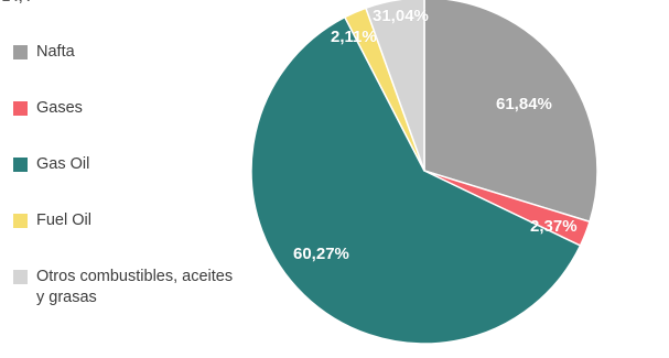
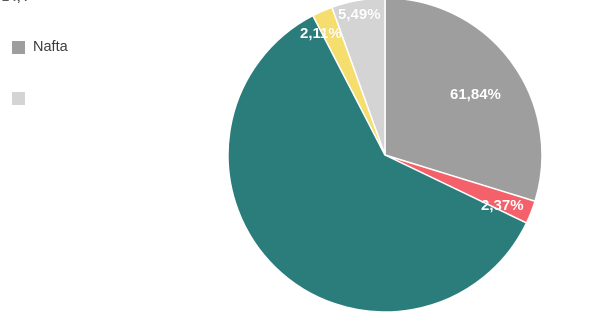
  Nafta
- Gases
- Gas Oil
- Fuel Oil
- Otros combustibles, aceites y grasas
  61,84%
  2,37%
- 60,27%
  2,11%
- 31,04%
+ 5,49%
